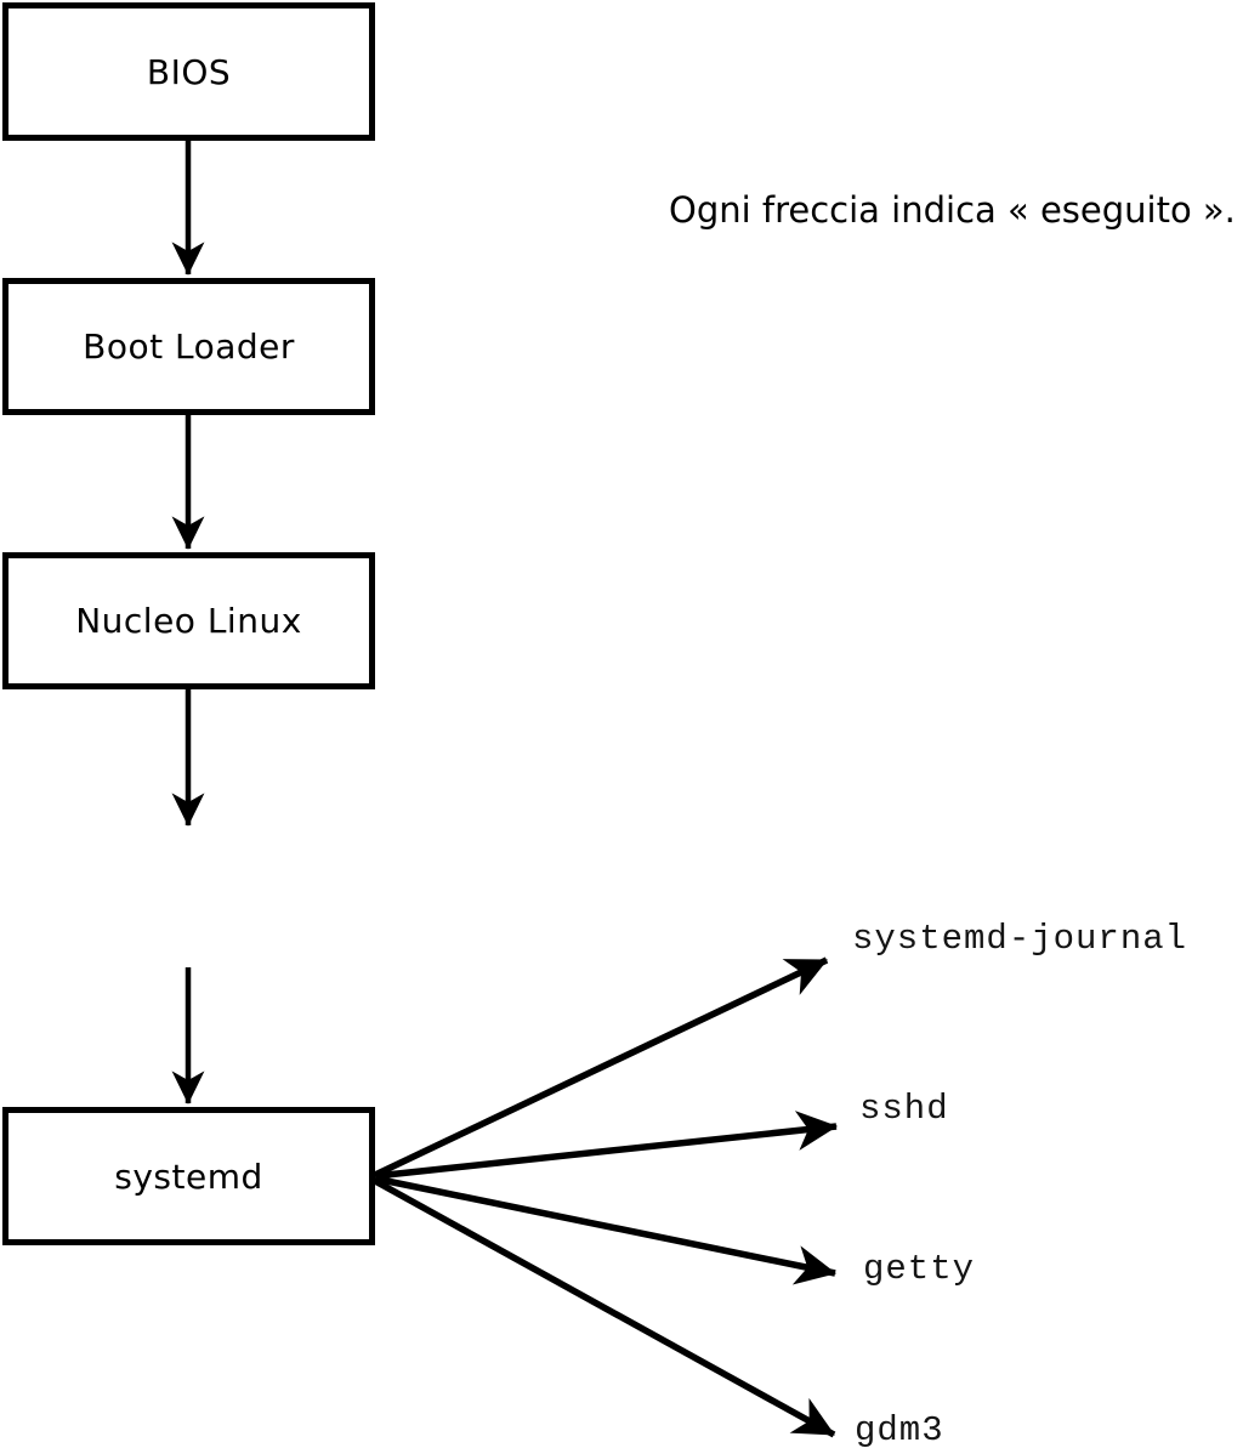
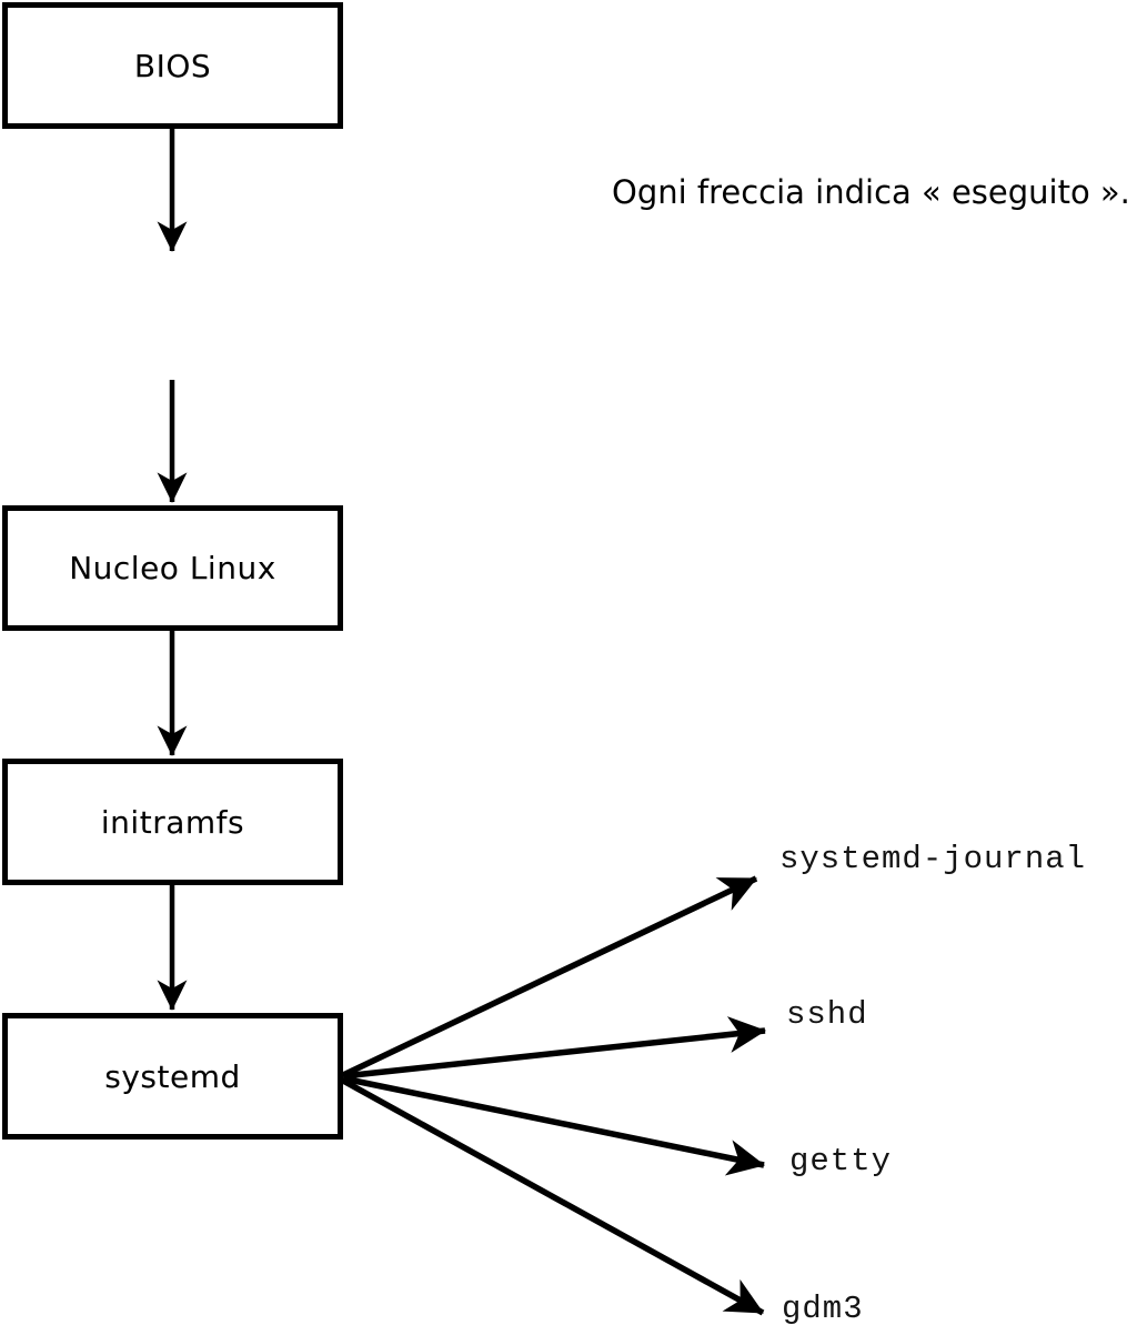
  BIOS
- Boot Loader
  Nucleo Linux
+ initramfs
  systemd
  Ogni freccia indica « eseguito ».
  systemd-journal
  sshd
  getty
  gdm3
